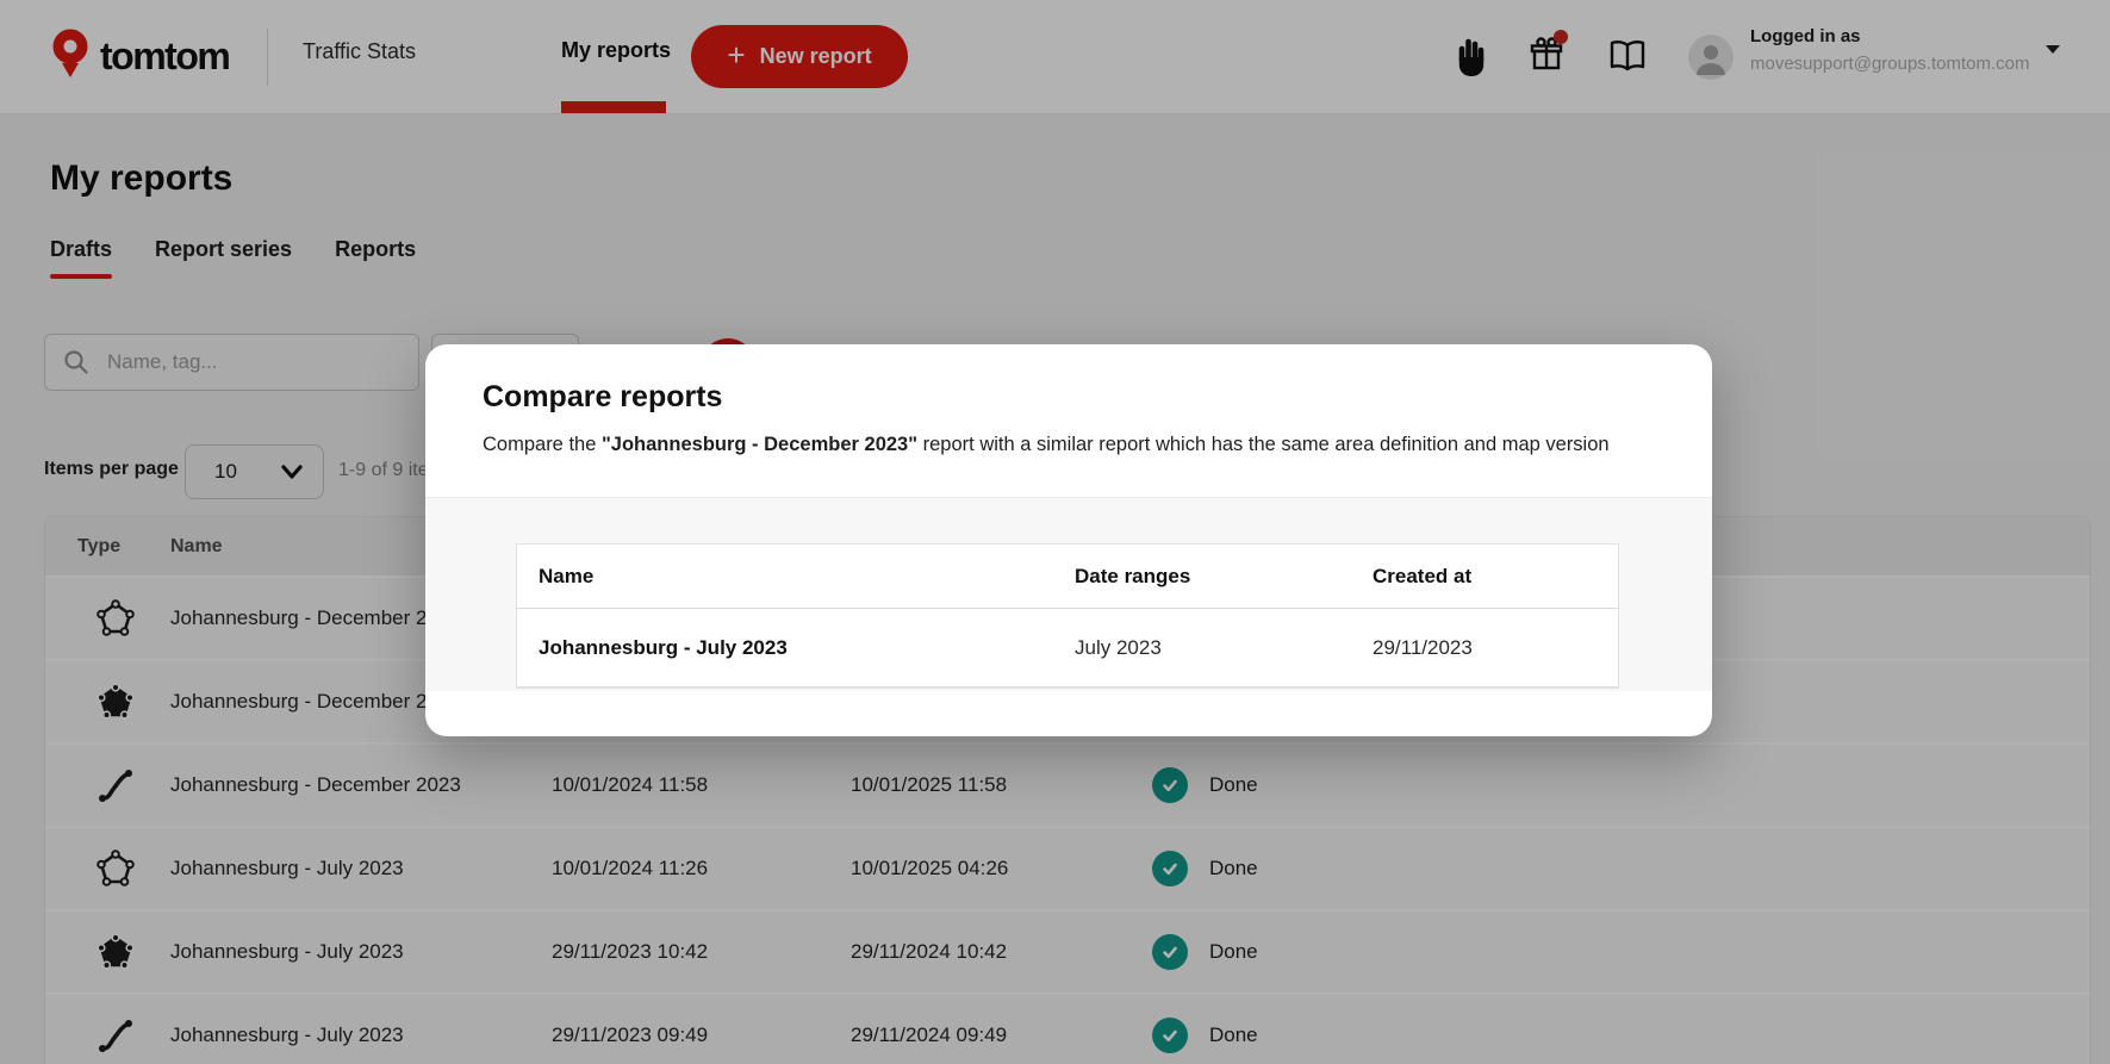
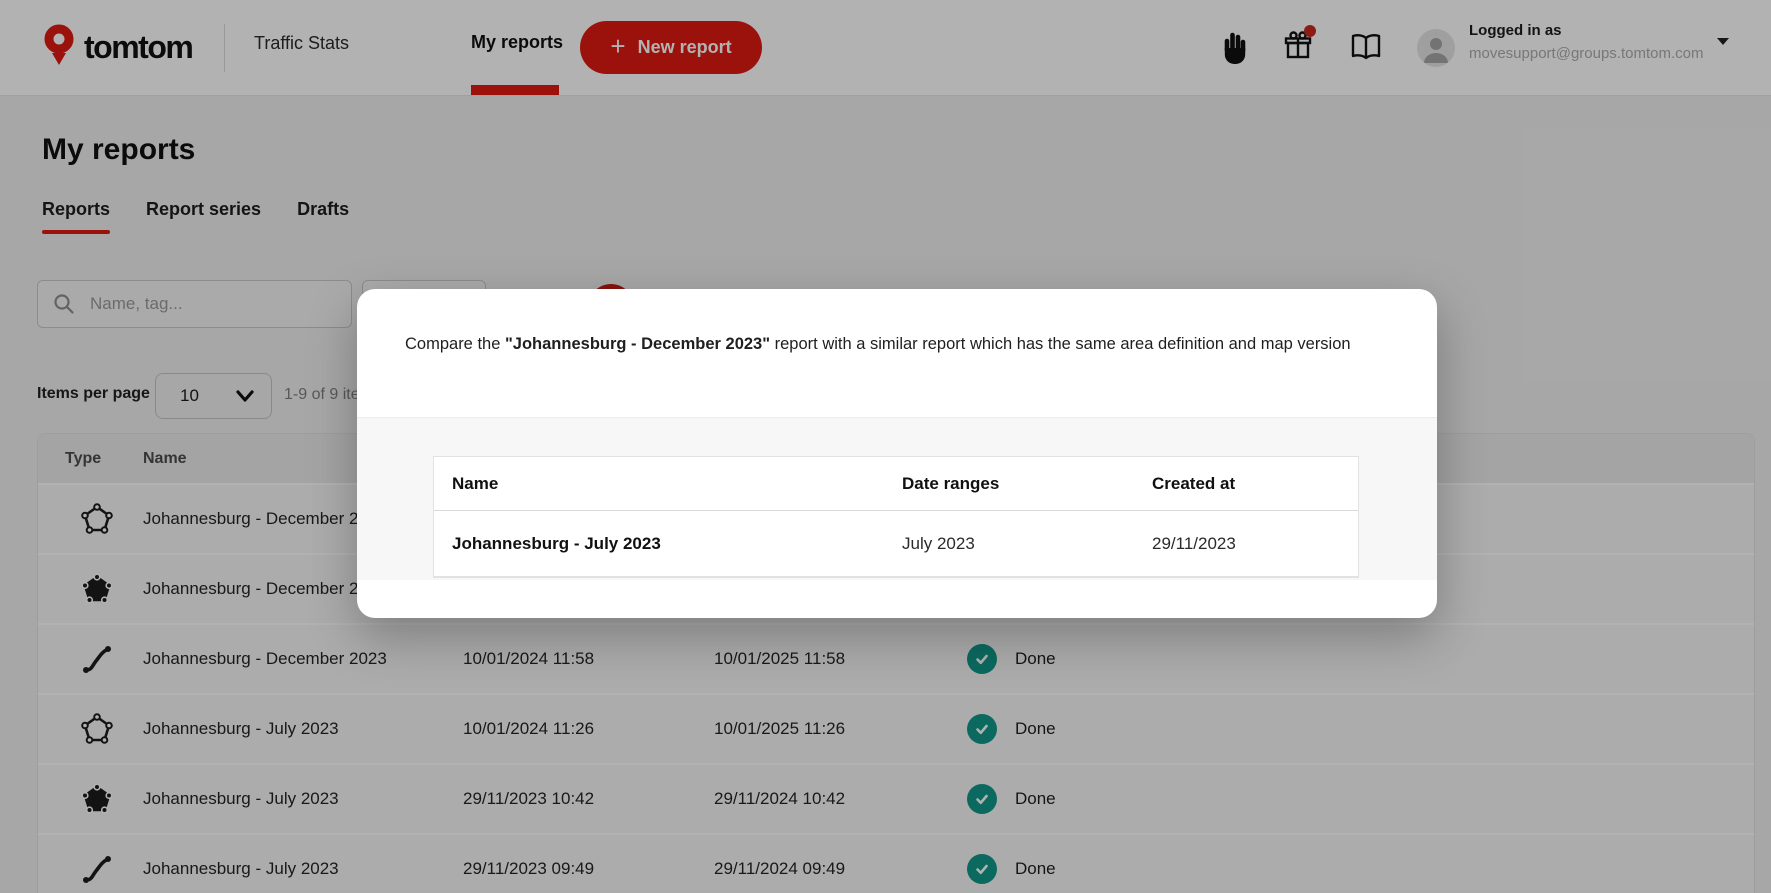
  tomtom
  Traffic Stats
  My reports
  +
  New report
  Logged in as
  movesupport@groups.tomtom.com
  My reports
- Drafts
+ Reports
  Report series
- Reports
+ Drafts
  Name, tag...
  Items per page
  10
  1-9 of 9 ite
  Type
  Name
  Johannesburg - December 2
  Johannesburg - December 2
  Johannesburg - December 2023
  10/01/2024 11:58
  10/01/2025 11:58
  Done
  Johannesburg - July 2023
  10/01/2024 11:26
- 10/01/2025 04:26
+ 10/01/2025 11:26
  Done
  Johannesburg - July 2023
  29/11/2023 10:42
  29/11/2024 10:42
  Done
  Johannesburg - July 2023
  29/11/2023 09:49
  29/11/2024 09:49
  Done
- Compare reports
  Compare the "Johannesburg - December 2023" report with a similar report which has the same area definition and map version
  Name
  Date ranges
  Created at
  Johannesburg - July 2023
  July 2023
  29/11/2023
